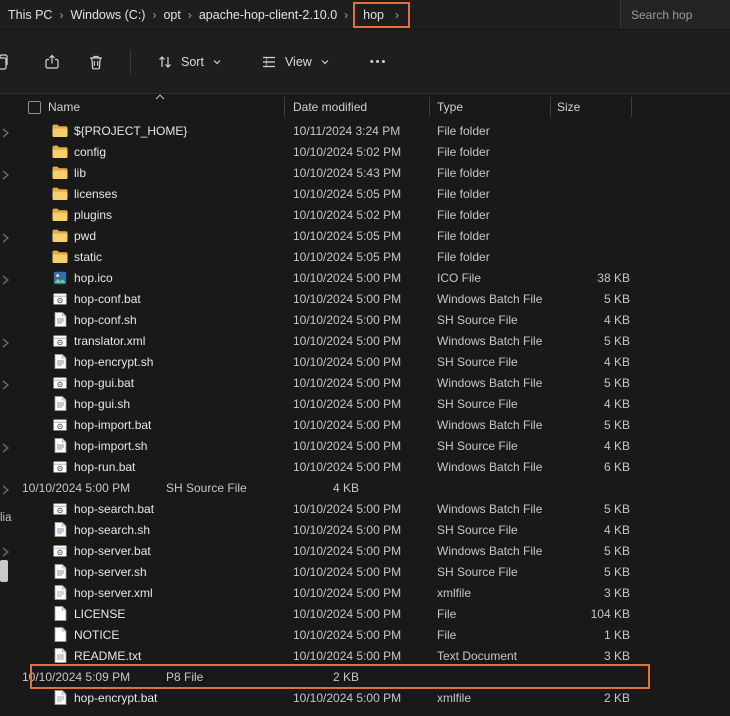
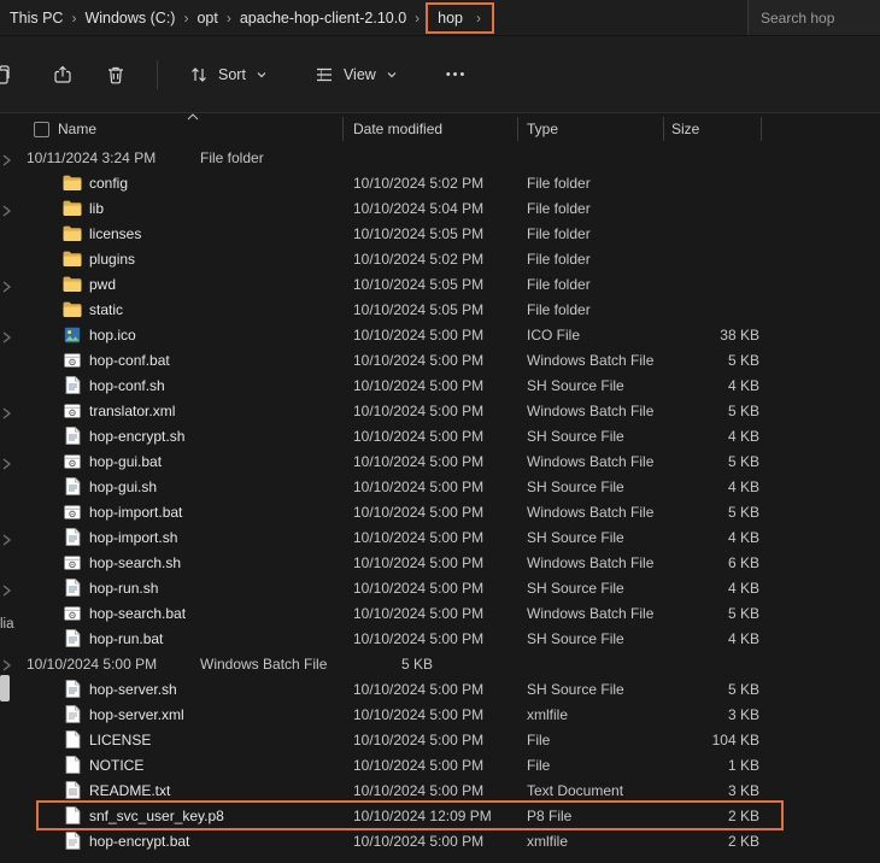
  This PC
  ›
  Windows (C:)
  ›
  opt
  ›
  apache-hop-client-2.10.0
  ›
  hop
  ›
  Search hop
  Sort
  View
  •••
  lia
  Name
  Date modified
  Type
  Size
- ${PROJECT_HOME}
  10/11/2024 3:24 PM
  File folder
  config
  10/10/2024 5:02 PM
  File folder
  lib
- 10/10/2024 5:43 PM
+ 10/10/2024 5:04 PM
  File folder
  licenses
  10/10/2024 5:05 PM
  File folder
  plugins
  10/10/2024 5:02 PM
  File folder
  pwd
  10/10/2024 5:05 PM
  File folder
  static
  10/10/2024 5:05 PM
  File folder
  hop.ico
  10/10/2024 5:00 PM
  ICO File
  38 KB
  hop-conf.bat
  10/10/2024 5:00 PM
  Windows Batch File
  5 KB
  hop-conf.sh
  10/10/2024 5:00 PM
  SH Source File
  4 KB
  translator.xml
  10/10/2024 5:00 PM
  Windows Batch File
  5 KB
  hop-encrypt.sh
  10/10/2024 5:00 PM
  SH Source File
  4 KB
  hop-gui.bat
  10/10/2024 5:00 PM
  Windows Batch File
  5 KB
  hop-gui.sh
  10/10/2024 5:00 PM
  SH Source File
  4 KB
  hop-import.bat
  10/10/2024 5:00 PM
  Windows Batch File
  5 KB
  hop-import.sh
  10/10/2024 5:00 PM
  SH Source File
  4 KB
- hop-run.bat
+ hop-search.sh
  10/10/2024 5:00 PM
  Windows Batch File
  6 KB
+ hop-run.sh
  10/10/2024 5:00 PM
  SH Source File
  4 KB
  hop-search.bat
  10/10/2024 5:00 PM
  Windows Batch File
  5 KB
- hop-search.sh
+ hop-run.bat
  10/10/2024 5:00 PM
  SH Source File
  4 KB
- hop-server.bat
  10/10/2024 5:00 PM
  Windows Batch File
  5 KB
  hop-server.sh
  10/10/2024 5:00 PM
  SH Source File
  5 KB
  hop-server.xml
  10/10/2024 5:00 PM
  xmlfile
  3 KB
  LICENSE
  10/10/2024 5:00 PM
  File
  104 KB
  NOTICE
  10/10/2024 5:00 PM
  File
  1 KB
  README.txt
  10/10/2024 5:00 PM
  Text Document
  3 KB
+ snf_svc_user_key.p8
- 10/10/2024 5:09 PM
+ 10/10/2024 12:09 PM
  P8 File
  2 KB
  hop-encrypt.bat
  10/10/2024 5:00 PM
  xmlfile
  2 KB
